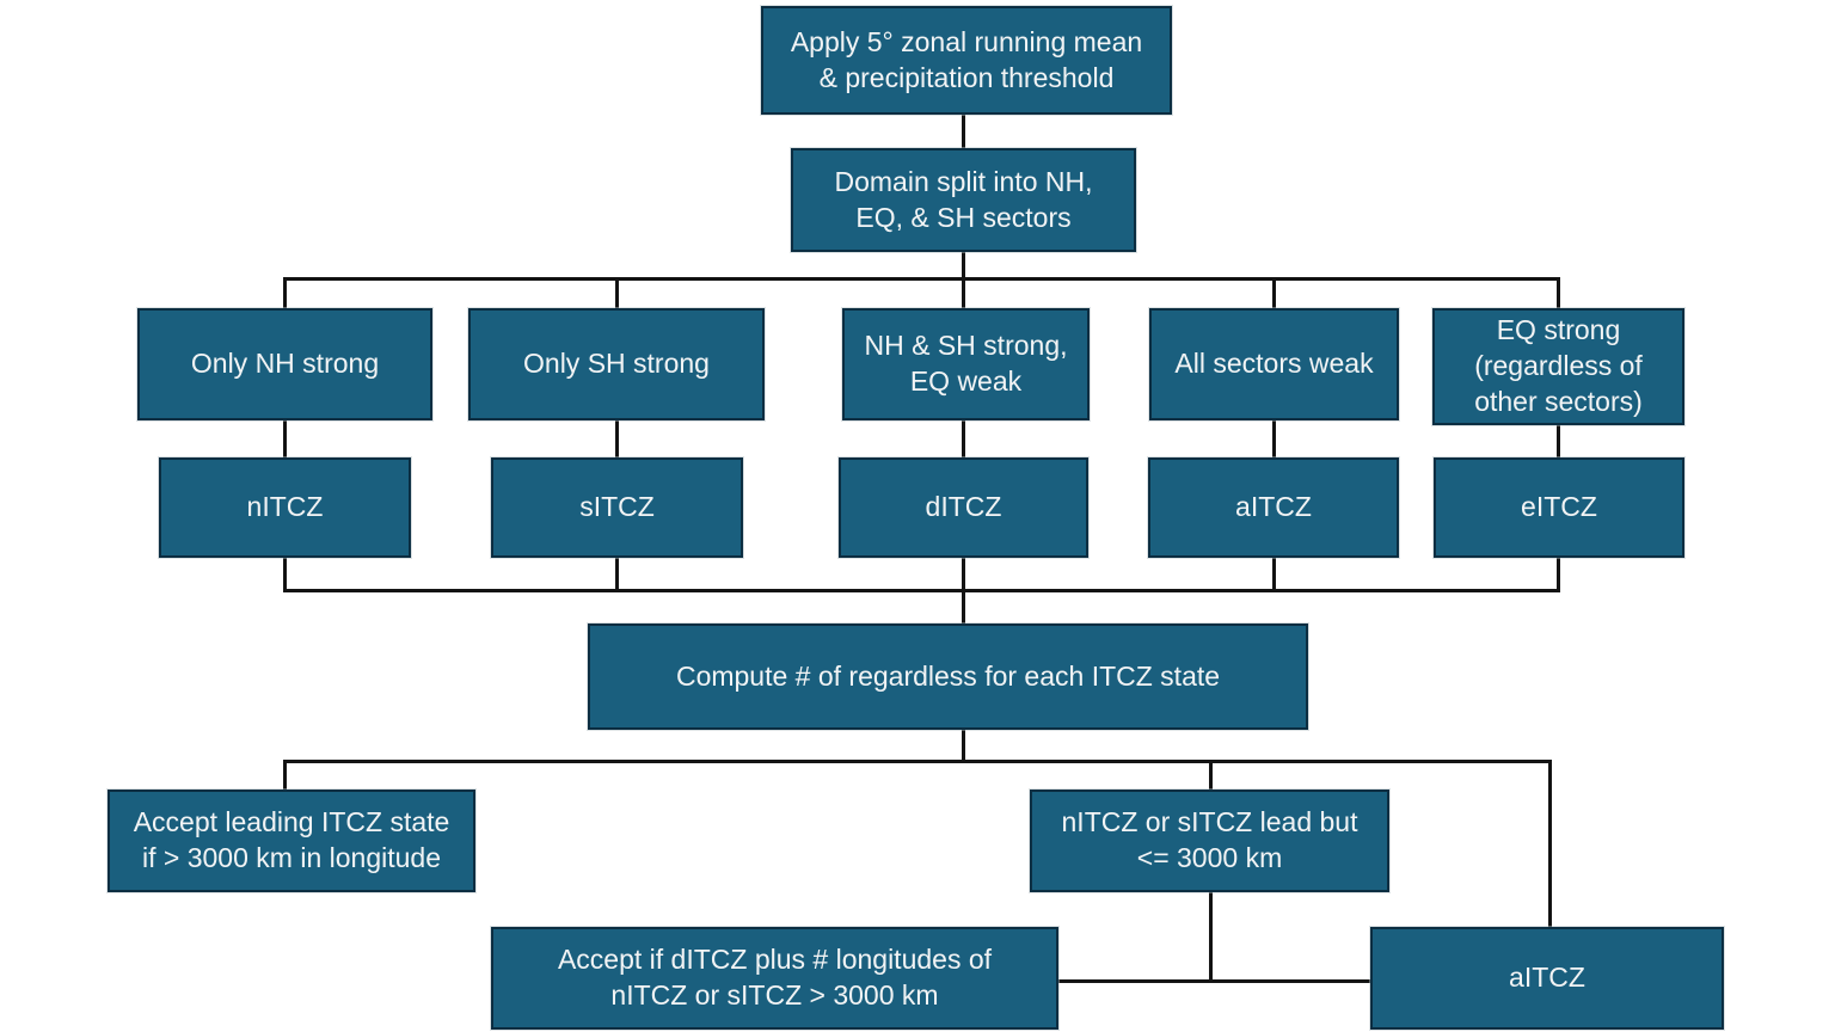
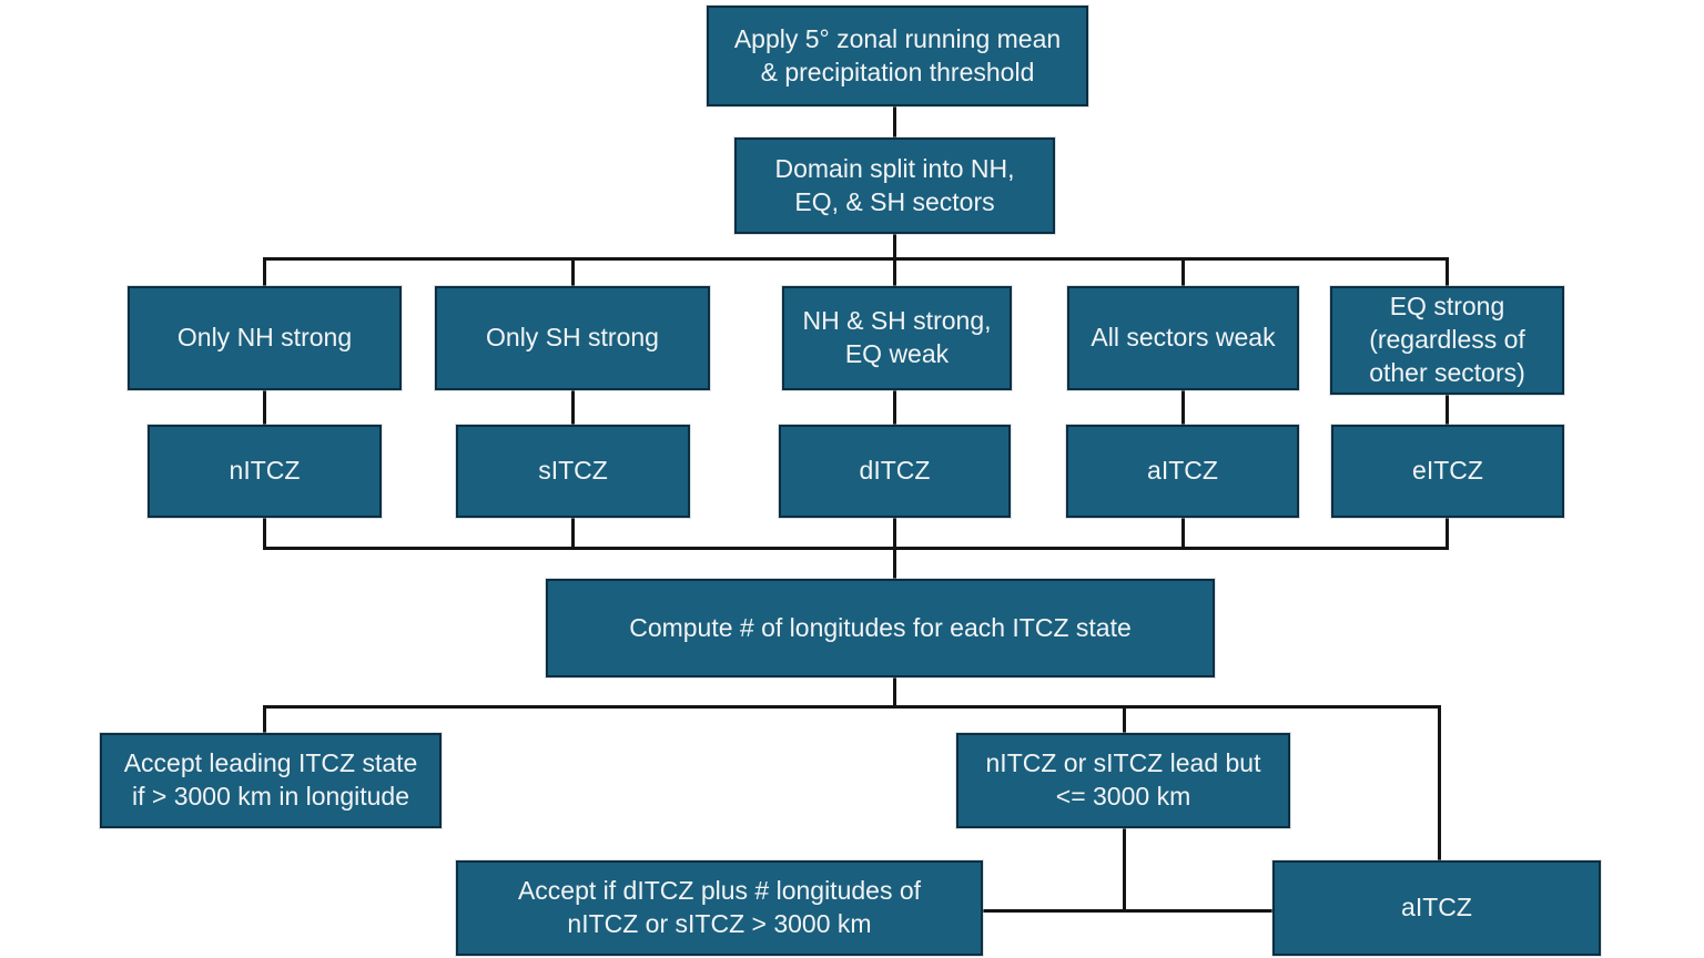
  Apply 5° zonal running mean
  & precipitation threshold
  Domain split into NH,
  EQ, & SH sectors
  Only NH strong
  Only SH strong
  NH & SH strong,
  EQ weak
  All sectors weak
  EQ strong
  (regardless of
  other sectors)
  nITCZ
  sITCZ
  dITCZ
  aITCZ
  eITCZ
- Compute # of regardless for each ITCZ state
+ Compute # of longitudes for each ITCZ state
  Accept leading ITCZ state
  if > 3000 km in longitude
  nITCZ or sITCZ lead but
  <= 3000 km
  Accept if dITCZ plus # longitudes of
  nITCZ or sITCZ > 3000 km
  aITCZ
